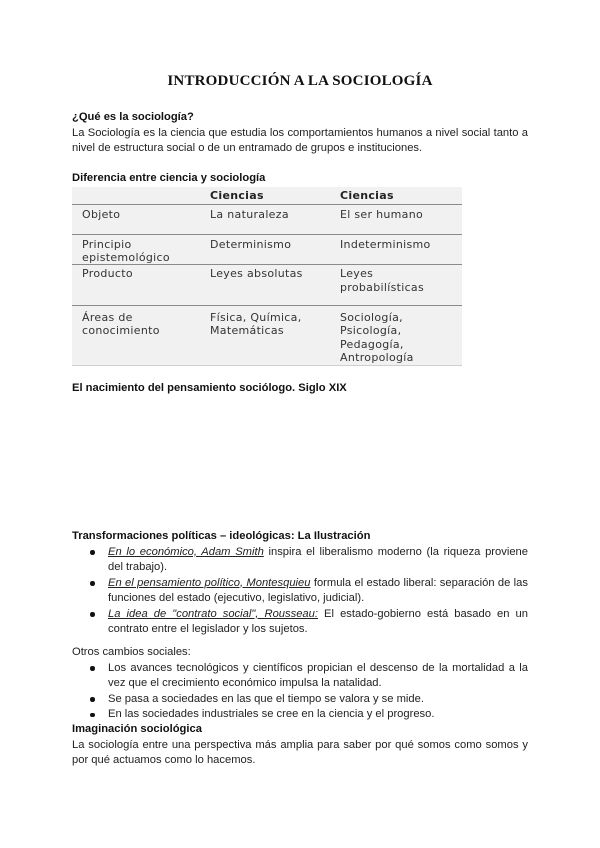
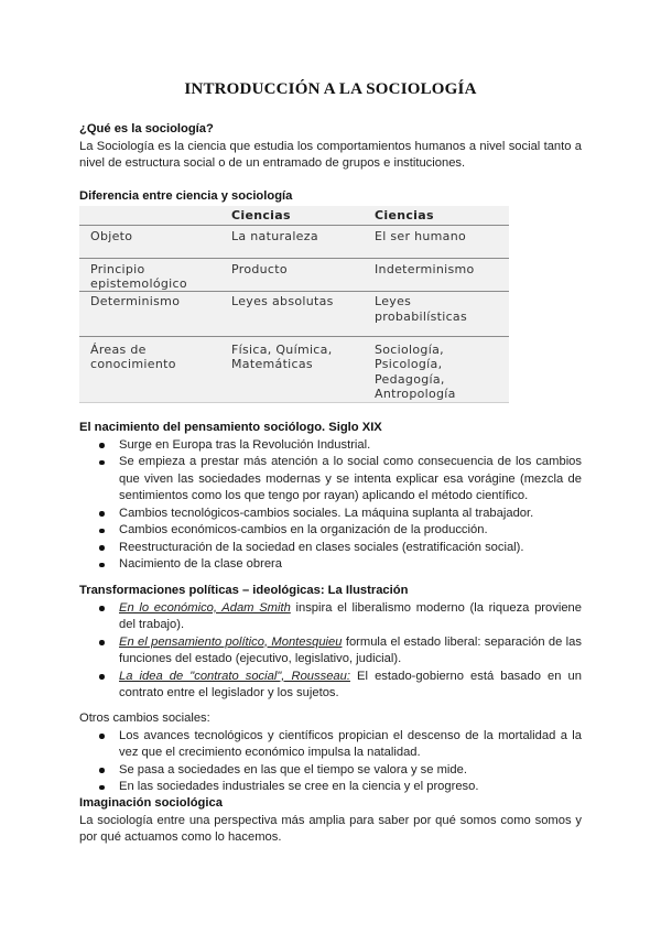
  INTRODUCCIÓN A LA SOCIOLOGÍA
  ¿Qué es la sociología?
  La Sociología es la ciencia que estudia los comportamientos humanos a nivel social tanto a nivel de estructura social o de un entramado de grupos e instituciones.
  Diferencia entre ciencia y sociología
  Ciencias
  Ciencias
  Objeto
  La naturaleza
  El ser humano
  Principio epistemológico
- Determinismo
+ Producto
  Indeterminismo
- Producto
+ Determinismo
  Leyes absolutas
  Leyes probabilísticas
  Áreas de conocimiento
  Física, Química, Matemáticas
  Sociología, Psicología, Pedagogía, Antropología
  El nacimiento del pensamiento sociólogo. Siglo XIX
+ Surge en Europa tras la Revolución Industrial.
+ Se empieza a prestar más atención a lo social como consecuencia de los cambios que viven las sociedades modernas y se intenta explicar esa vorágine (mezcla de sentimientos como los que tengo por rayan) aplicando el método científico.
+ Cambios tecnológicos-cambios sociales. La máquina suplanta al trabajador.
+ Cambios económicos-cambios en la organización de la producción.
+ Reestructuración de la sociedad en clases sociales (estratificación social).
+ Nacimiento de la clase obrera
  Transformaciones políticas – ideológicas: La Ilustración
  En lo económico, Adam Smith inspira el liberalismo moderno (la riqueza proviene del trabajo).
  En el pensamiento político, Montesquieu formula el estado liberal: separación de las funciones del estado (ejecutivo, legislativo, judicial).
  La idea de "contrato social", Rousseau: El estado-gobierno está basado en un contrato entre el legislador y los sujetos.
  Otros cambios sociales:
  Los avances tecnológicos y científicos propician el descenso de la mortalidad a la vez que el crecimiento económico impulsa la natalidad.
  Se pasa a sociedades en las que el tiempo se valora y se mide.
  En las sociedades industriales se cree en la ciencia y el progreso.
  Imaginación sociológica
  La sociología entre una perspectiva más amplia para saber por qué somos como somos y por qué actuamos como lo hacemos.
